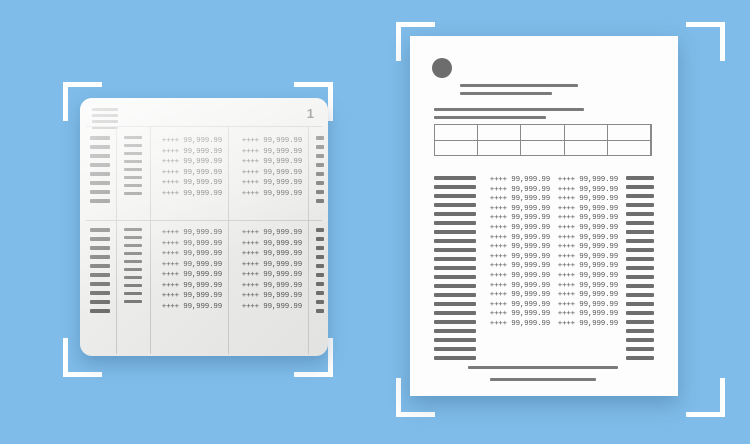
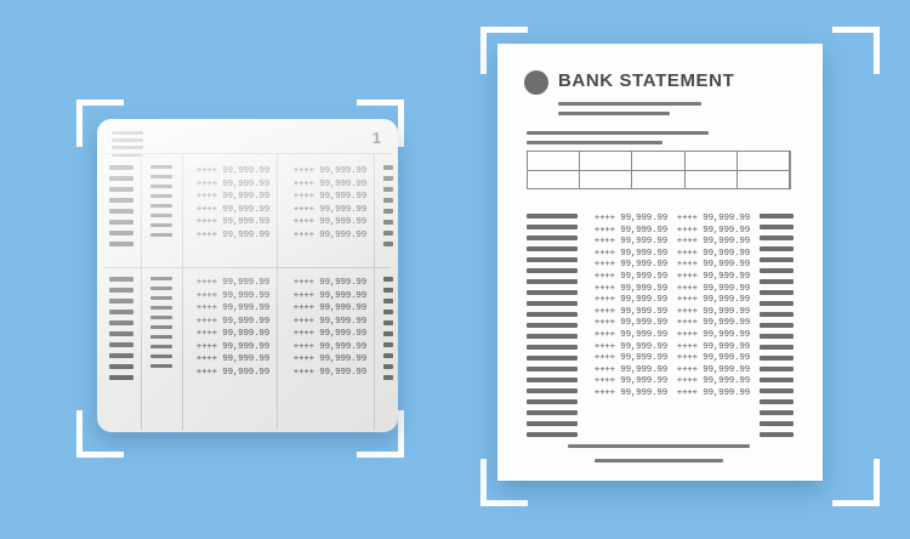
+ BANK STATEMENT
  ++++ 99,999.99
  ++++ 99,999.99
  ++++ 99,999.99
  ++++ 99,999.99
  ++++ 99,999.99
  ++++ 99,999.99
  ++++ 99,999.99
  ++++ 99,999.99
  ++++ 99,999.99
  ++++ 99,999.99
  ++++ 99,999.99
  ++++ 99,999.99
  ++++ 99,999.99
  ++++ 99,999.99
  ++++ 99,999.99
  ++++ 99,999.99
  ++++ 99,999.99
  ++++ 99,999.99
  ++++ 99,999.99
  ++++ 99,999.99
  ++++ 99,999.99
  ++++ 99,999.99
  ++++ 99,999.99
  ++++ 99,999.99
  ++++ 99,999.99
  ++++ 99,999.99
  ++++ 99,999.99
  ++++ 99,999.99
  ++++ 99,999.99
  ++++ 99,999.99
  ++++ 99,999.99
  ++++ 99,999.99
